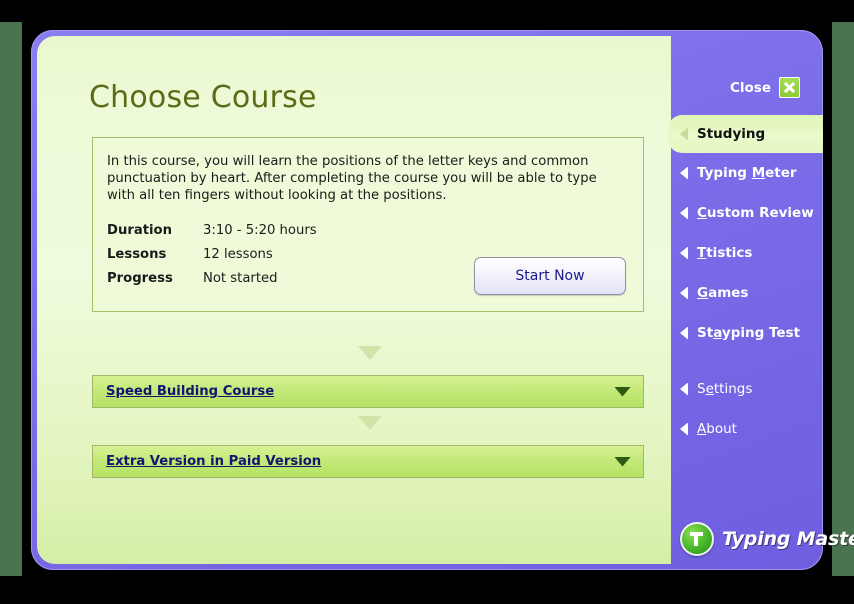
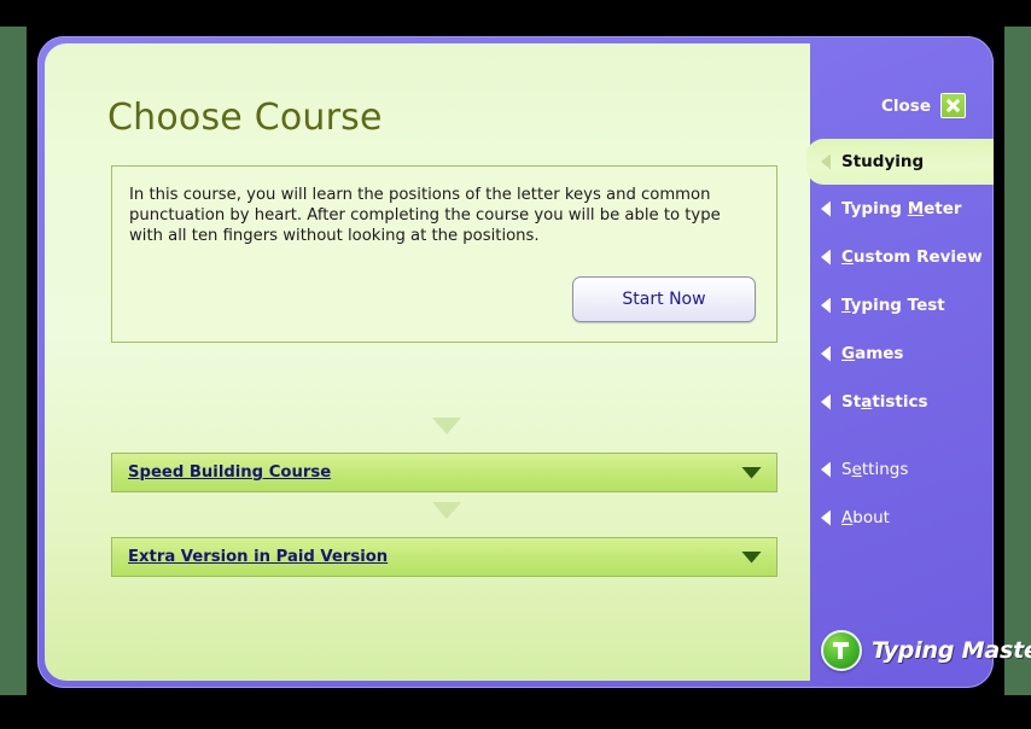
  Choose Course
  In this course, you will learn the positions of the letter keys and common punctuation by heart. After completing the course you will be able to type with all ten fingers without looking at the positions.
- Duration	3:10 - 5:20 hours
- Lessons	12 lessons
- Progress	Not started
  Start Now
  Speed Building Course
  Extra Version in Paid Version
  Close
  Studying
  Typing Meter
  Custom Review
- Ttistics
+ Typing Test
  Games
- Stayping Test
+ Statistics
  Settings
  About
  Typing Mast
